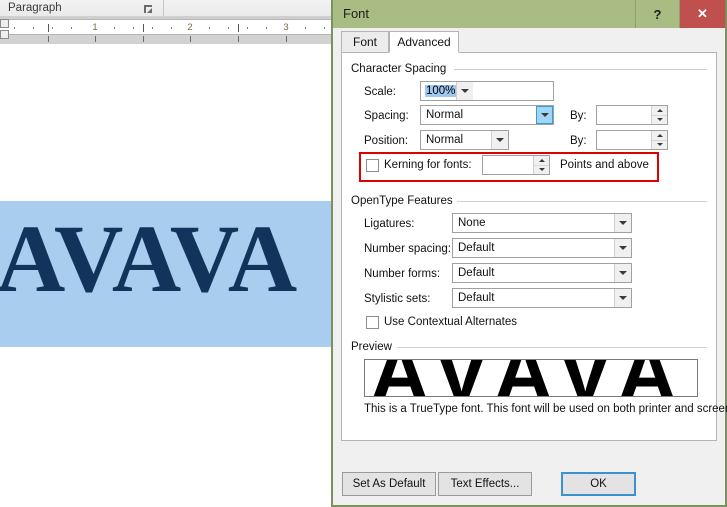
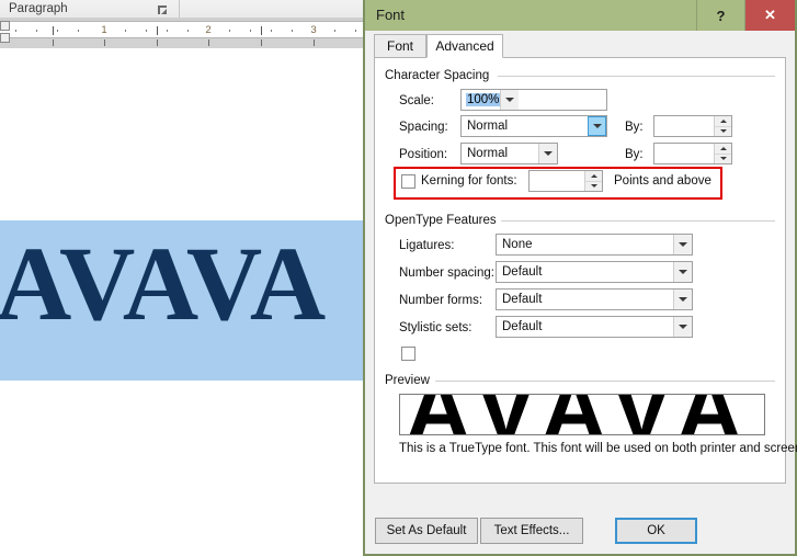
  Paragraph
  1
  2
  3
  AVAVA
  Font
  ?
  ✕
  Font
  Advanced
  Character Spacing
  Scale:
  100%
  Spacing:
  Normal
  By:
  Position:
  Normal
  By:
  Kerning for fonts:
  Points and above
  OpenType Features
  Ligatures:
  None
  Number spacing:
  Default
  Number forms:
  Default
  Stylistic sets:
  Default
- Use Contextual Alternates
  Preview
  AVAVA
  This is a TrueType font. This font will be used on both printer and scree
  Set As Default
  Text Effects...
  OK
